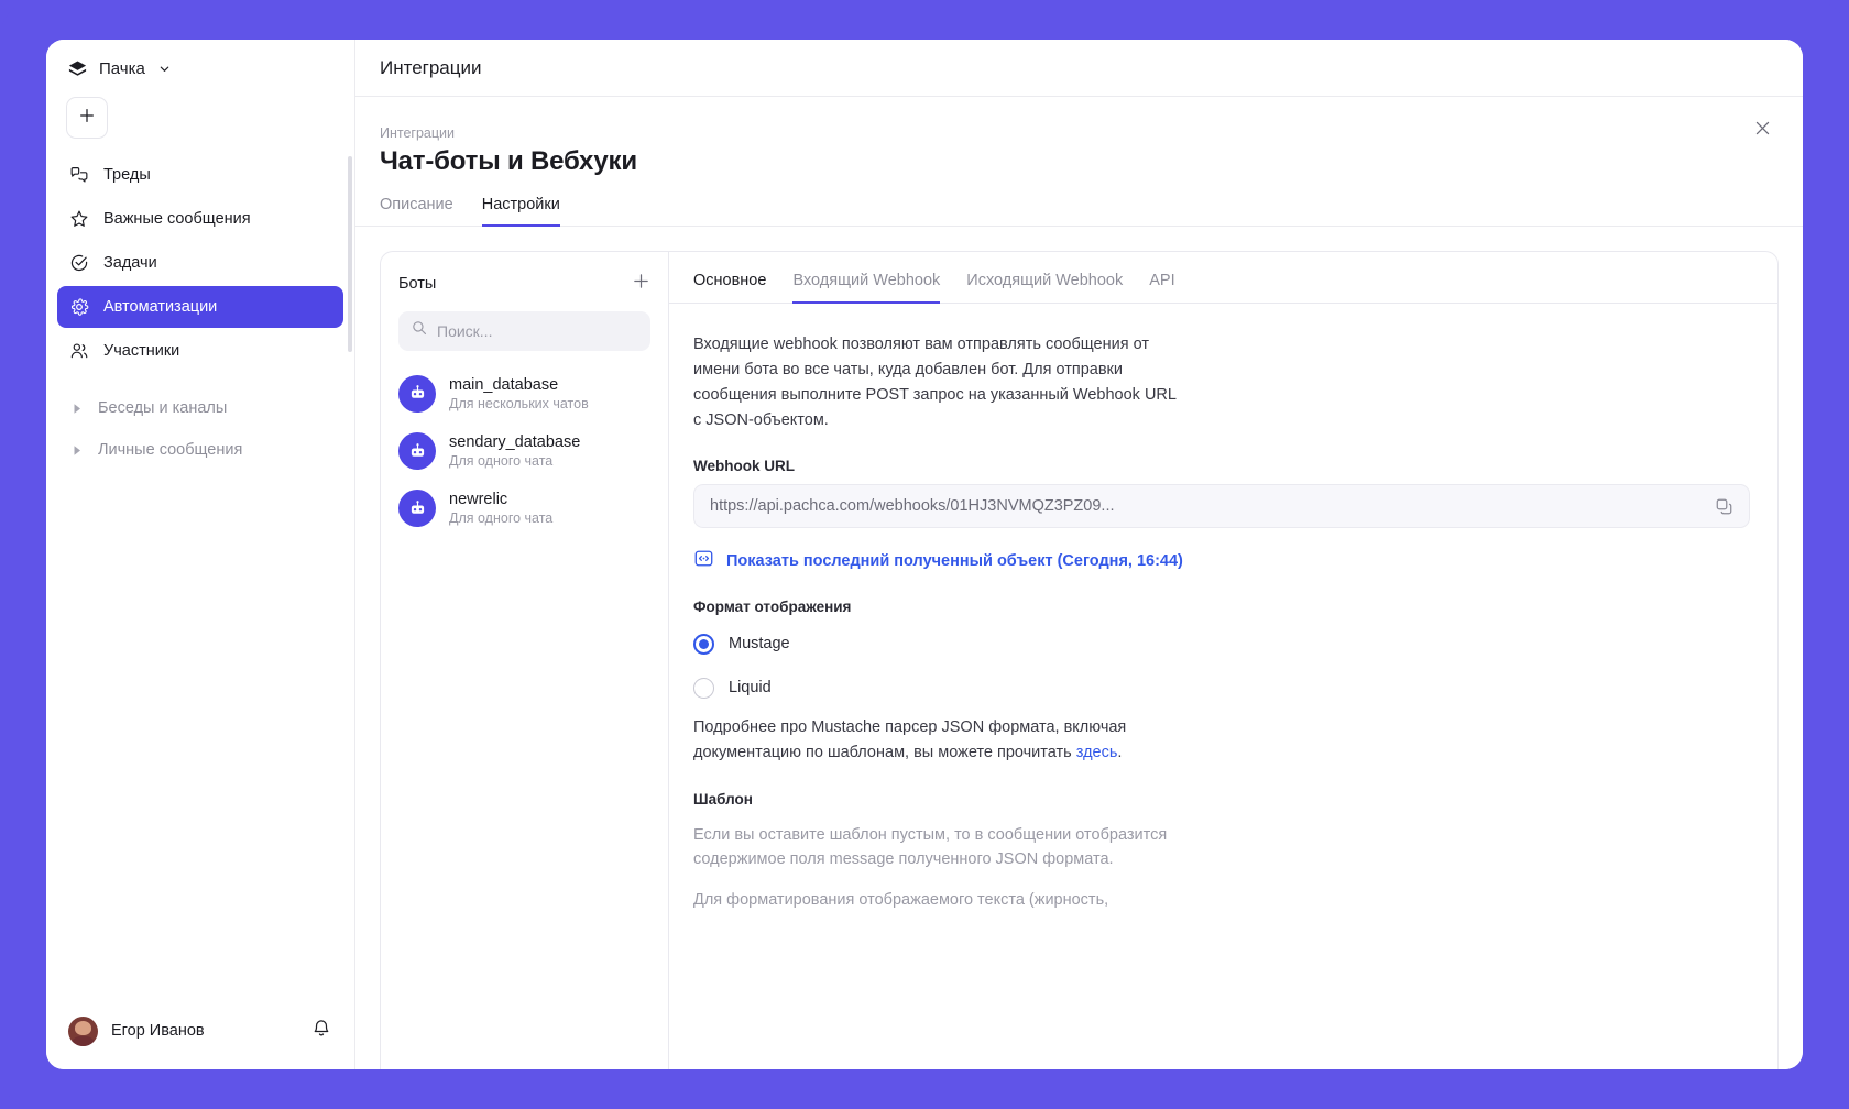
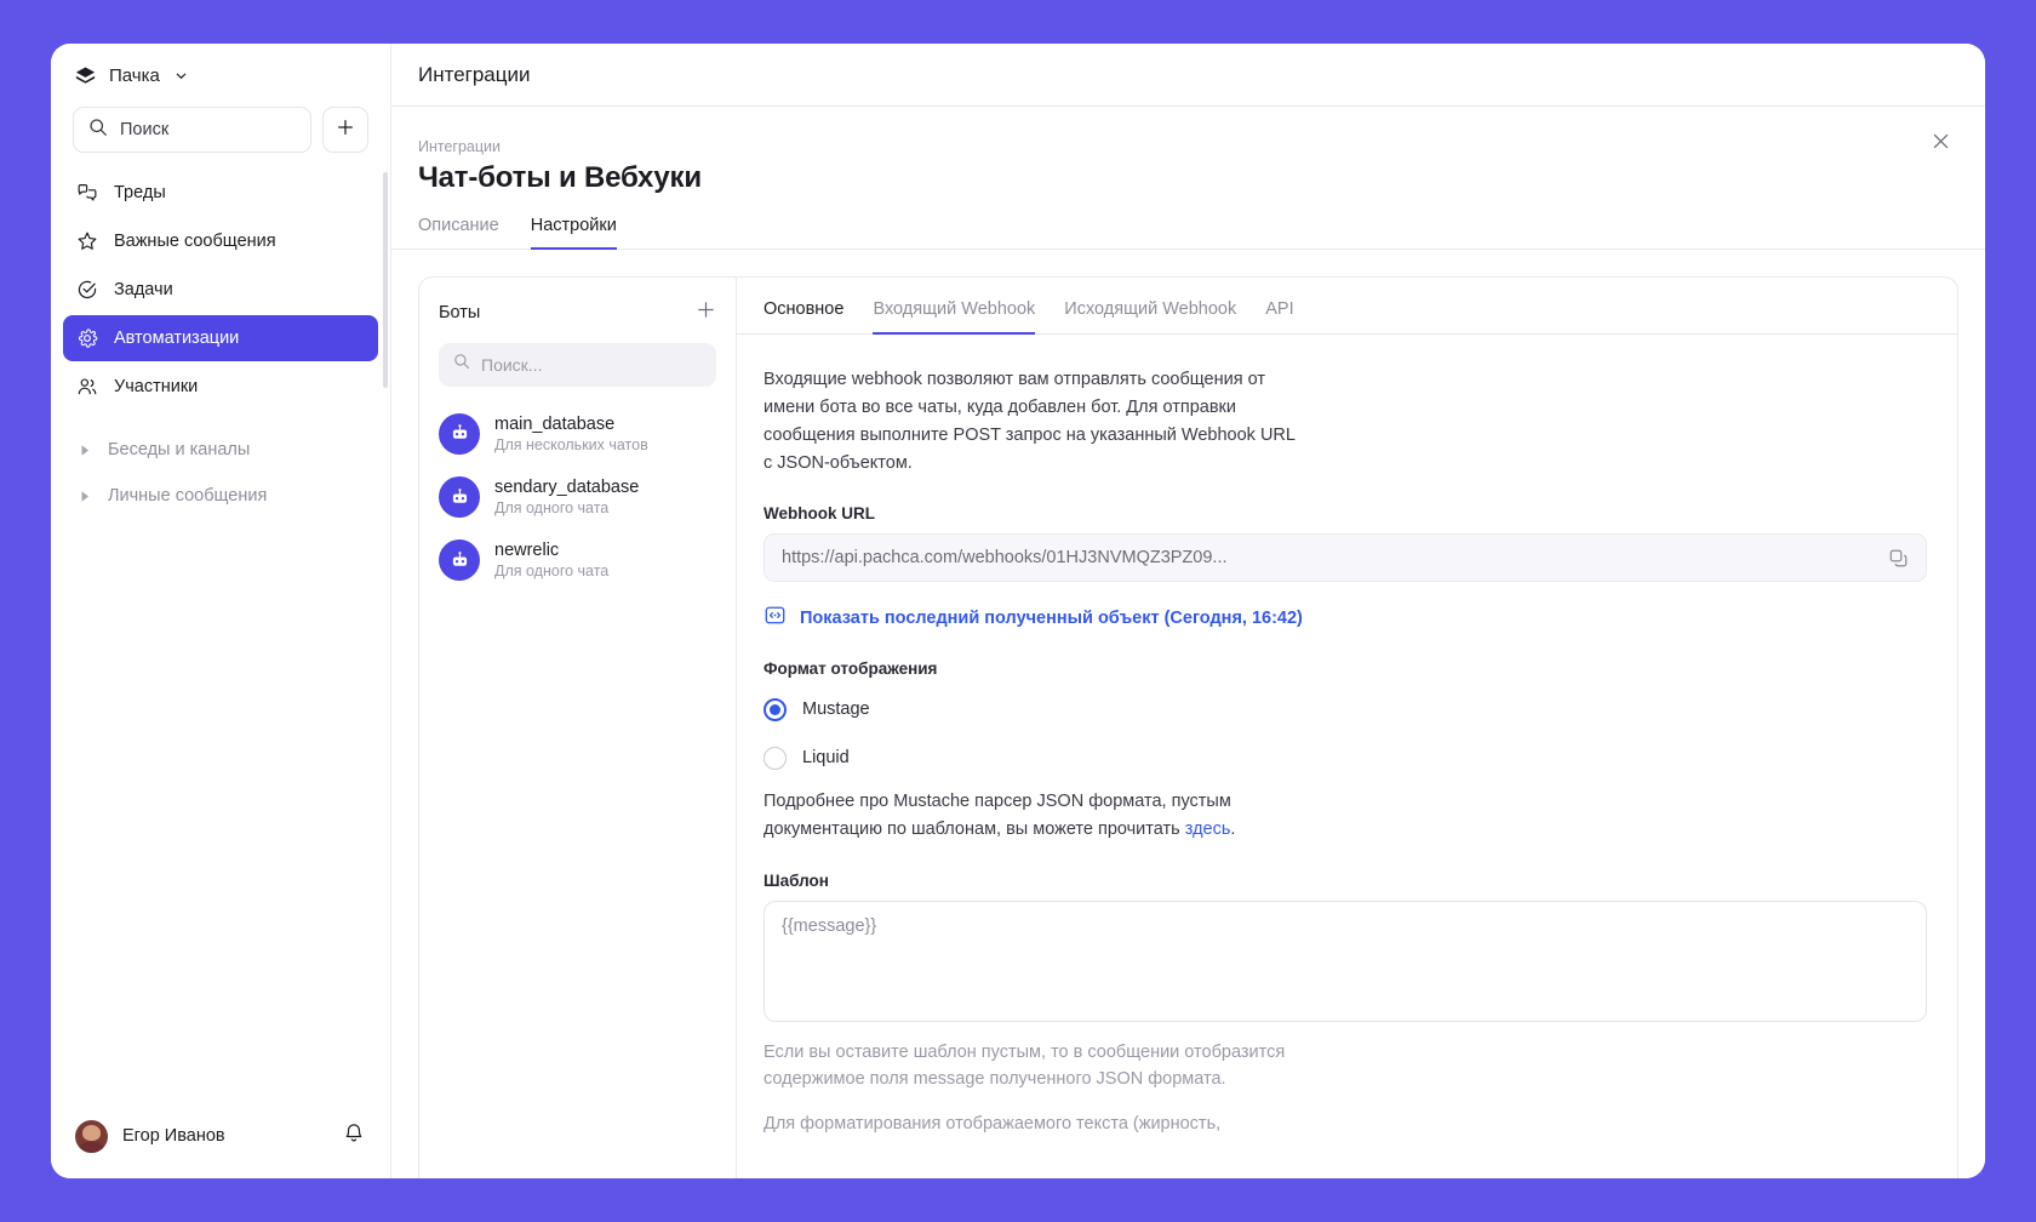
  Пачка
+ Поиск
  Треды
  Важные сообщения
  Задачи
  Автоматизации
  Участники
  Беседы и каналы
  Личные сообщения
  Егор Иванов
  Интеграции
  Интеграции
  Чат-боты и Вебхуки
  Описание
  Настройки
  Боты
  Поиск...
  main_database
  Для нескольких чатов
  sendary_database
  Для одного чата
  newrelic
  Для одного чата
  Основное
  Входящий Webhook
  Исходящий Webhook
  API
  Входящие webhook позволяют вам отправлять сообщения от имени бота во все чаты, куда добавлен бот. Для отправки сообщения выполните POST запрос на указанный Webhook URL с JSON-объектом.
  Webhook URL
  https://api.pachca.com/webhooks/01HJ3NVMQZ3PZ09...
- Показать последний полученный объект (Сегодня, 16:44)
+ Показать последний полученный объект (Сегодня, 16:42)
  Формат отображения
  Mustage
  Liquid
- Подробнее про Mustache парсер JSON формата, включая документацию по шаблонам, вы можете прочитать здесь.
+ Подробнее про Mustache парсер JSON формата, пустым документацию по шаблонам, вы можете прочитать здесь.
  Шаблон
+ {{message}}
  Если вы оставите шаблон пустым, то в сообщении отобразится содержимое поля message полученного JSON формата.
  Для форматирования отображаемого текста (жирность,
